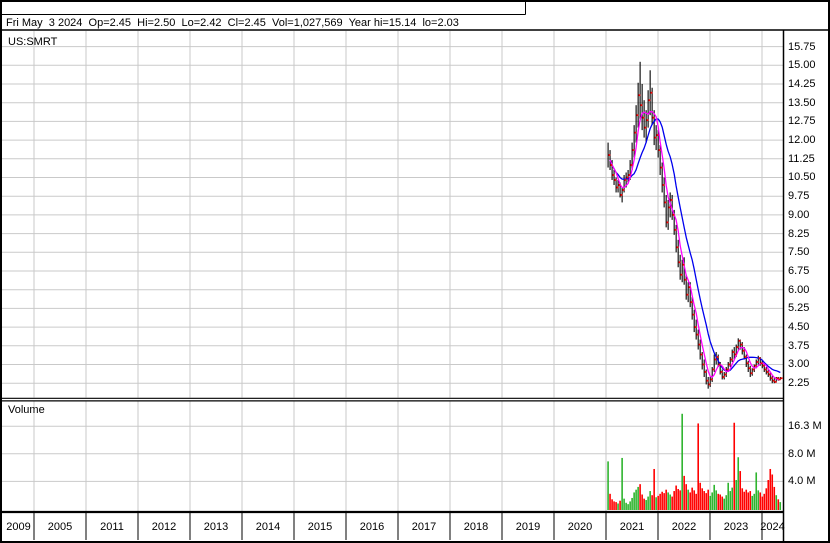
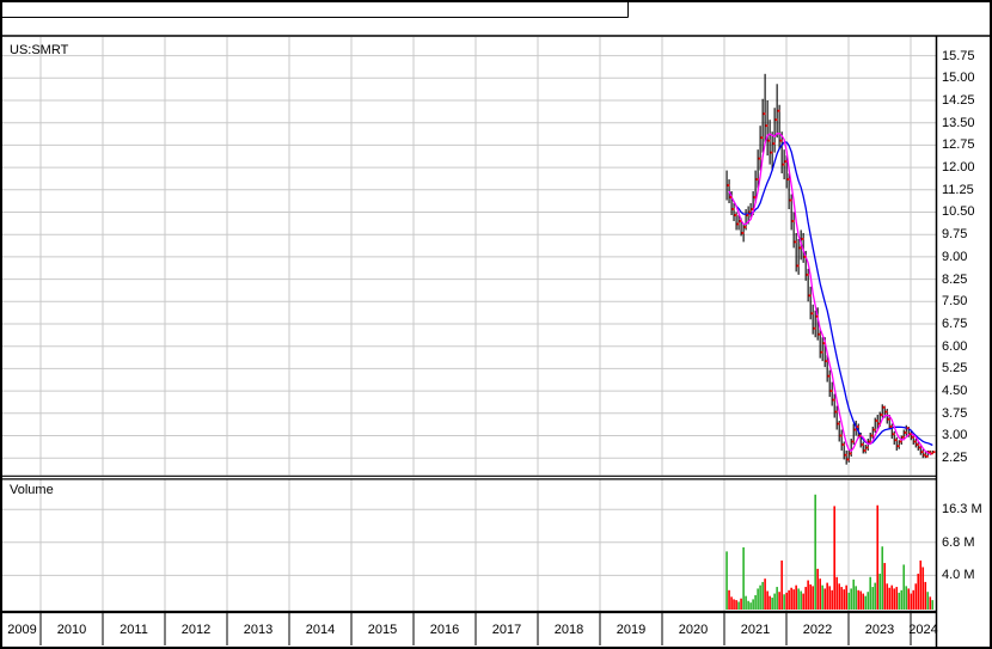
- Fri May 3 2024 Op=2.45 Hi=2.50 Lo=2.42 Cl=2.45 Vol=1,027,569 Year hi=15.14 lo=2.03
  US:SMRT
  Volume
  15.75
  15.00
  14.25
  13.50
  12.75
  12.00
  11.25
  10.50
  9.75
  9.00
  8.25
  7.50
  6.75
  6.00
  5.25
  4.50
  3.75
  3.00
  2.25
  16.3 M
- 8.0 M
+ 6.8 M
  4.0 M
  2009
- 2005
+ 2010
  2011
  2012
  2013
  2014
  2015
  2016
  2017
  2018
  2019
  2020
  2021
  2022
  2023
  2024
